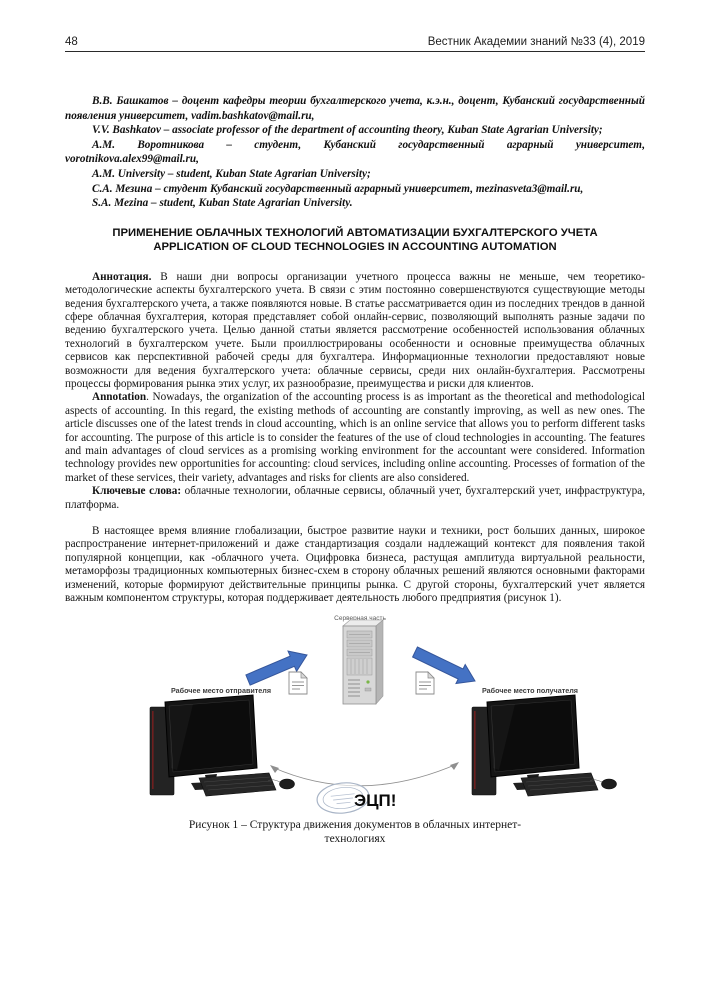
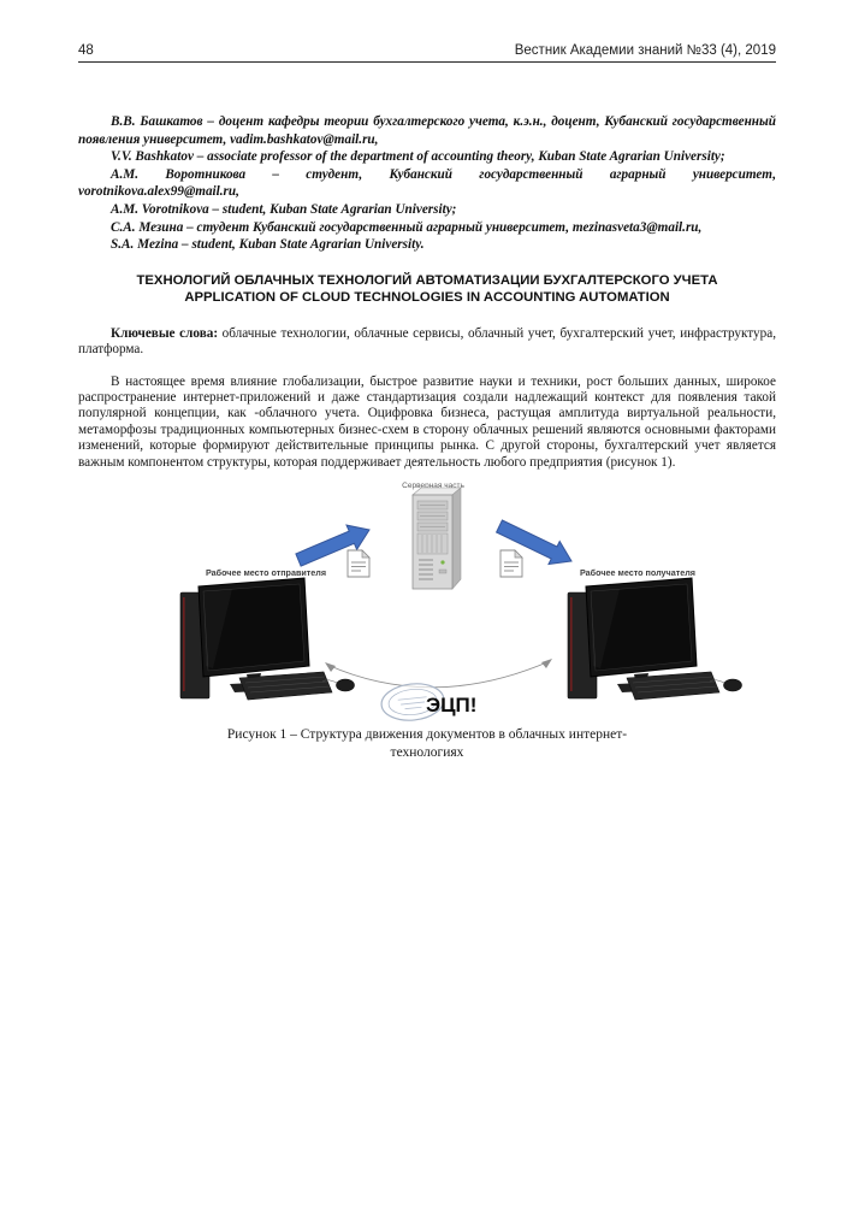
  48
  Вестник Академии знаний №33 (4), 2019
  В.В. Башкатов – доцент кафедры теории бухгалтерского учета, к.э.н., доцент, Кубанский государственный появления университет, vadim.bashkatov@mail.ru,
  V.V. Bashkatov – associate professor of the department of accounting theory, Kuban State Agrarian University;
  А.М. Воротникова – студент, Кубанский государственный аграрный университет, vorotnikova.alex99@mail.ru,
- A.M. University – student, Kuban State Agrarian University;
+ A.M. Vorotnikova – student, Kuban State Agrarian University;
  С.А. Мезина – студент Кубанский государственный аграрный университет, mezinasveta3@mail.ru,
  S.A. Mezina – student, Kuban State Agrarian University.
- ПРИМЕНЕНИЕ ОБЛАЧНЫХ ТЕХНОЛОГИЙ АВТОМАТИЗАЦИИ БУХГАЛТЕРСКОГО УЧЕТА
+ ТЕХНОЛОГИЙ ОБЛАЧНЫХ ТЕХНОЛОГИЙ АВТОМАТИЗАЦИИ БУХГАЛТЕРСКОГО УЧЕТА
  APPLICATION OF CLOUD TECHNOLOGIES IN ACCOUNTING AUTOMATION
- Аннотация. В наши дни вопросы организации учетного процесса важны не меньше, чем теоретико-методологические аспекты бухгалтерского учета. В связи с этим постоянно совершенствуются существующие методы ведения бухгалтерского учета, а также появляются новые. В статье рассматривается один из последних трендов в данной сфере облачная бухгалтерия, которая представляет собой онлайн-сервис, позволяющий выполнять разные задачи по ведению бухгалтерского учета. Целью данной статьи является рассмотрение особенностей использования облачных технологий в бухгалтерском учете. Были проиллюстрированы особенности и основные преимущества облачных сервисов как перспективной рабочей среды для бухгалтера. Информационные технологии предоставляют новые возможности для ведения бухгалтерского учета: облачные сервисы, среди них онлайн-бухгалтерия. Рассмотрены процессы формирования рынка этих услуг, их разнообразие, преимущества и риски для клиентов.
- Annotation. Nowadays, the organization of the accounting process is as important as the theoretical and methodological aspects of accounting. In this regard, the existing methods of accounting are constantly improving, as well as new ones. The article discusses one of the latest trends in cloud accounting, which is an online service that allows you to perform different tasks for accounting. The purpose of this article is to consider the features of the use of cloud technologies in accounting. The features and main advantages of cloud services as a promising working environment for the accountant were considered. Information technology provides new opportunities for accounting: cloud services, including online accounting. Processes of formation of the market of these services, their variety, advantages and risks for clients are also considered.
  Ключевые слова: облачные технологии, облачные сервисы, облачный учет, бухгалтерский учет, инфраструктура, платформа.
  В настоящее время влияние глобализации, быстрое развитие науки и техники, рост больших данных, широкое распространение интернет-приложений и даже стандартизация создали надлежащий контекст для появления такой популярной концепции, как -облачного учета. Оцифровка бизнеса, растущая амплитуда виртуальной реальности, метаморфозы традиционных компьютерных бизнес-схем в сторону облачных решений являются основными факторами изменений, которые формируют действительные принципы рынка. С другой стороны, бухгалтерский учет является важным компонентом структуры, которая поддерживает деятельность любого предприятия (рисунок 1).
  Рабочее место отправителя
  Рабочее место получателя
  ЭЦП!
  Рисунок 1 – Структура движения документов в облачных интернет-
  технологиях
